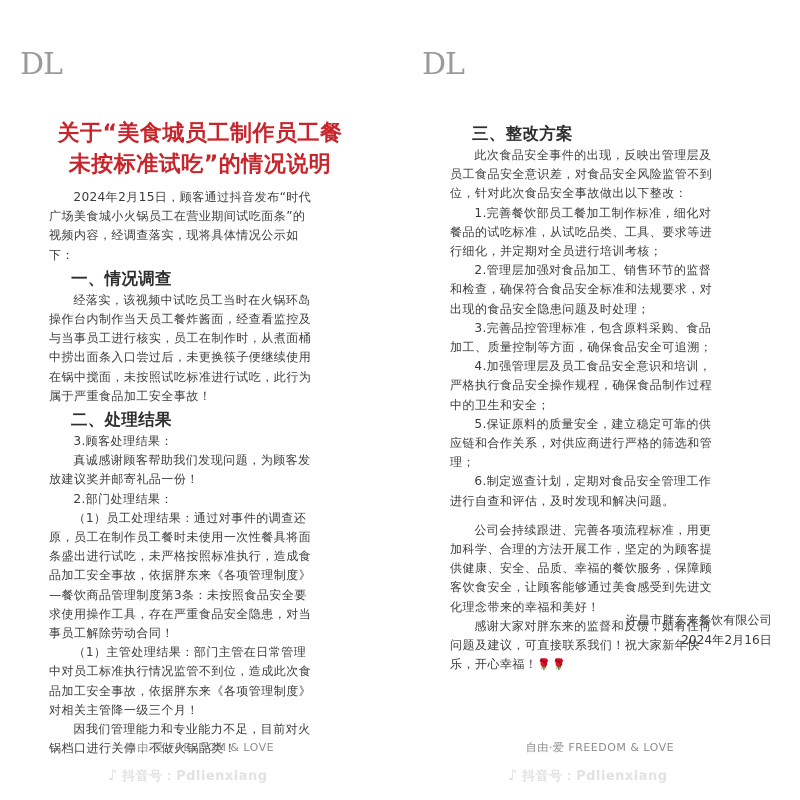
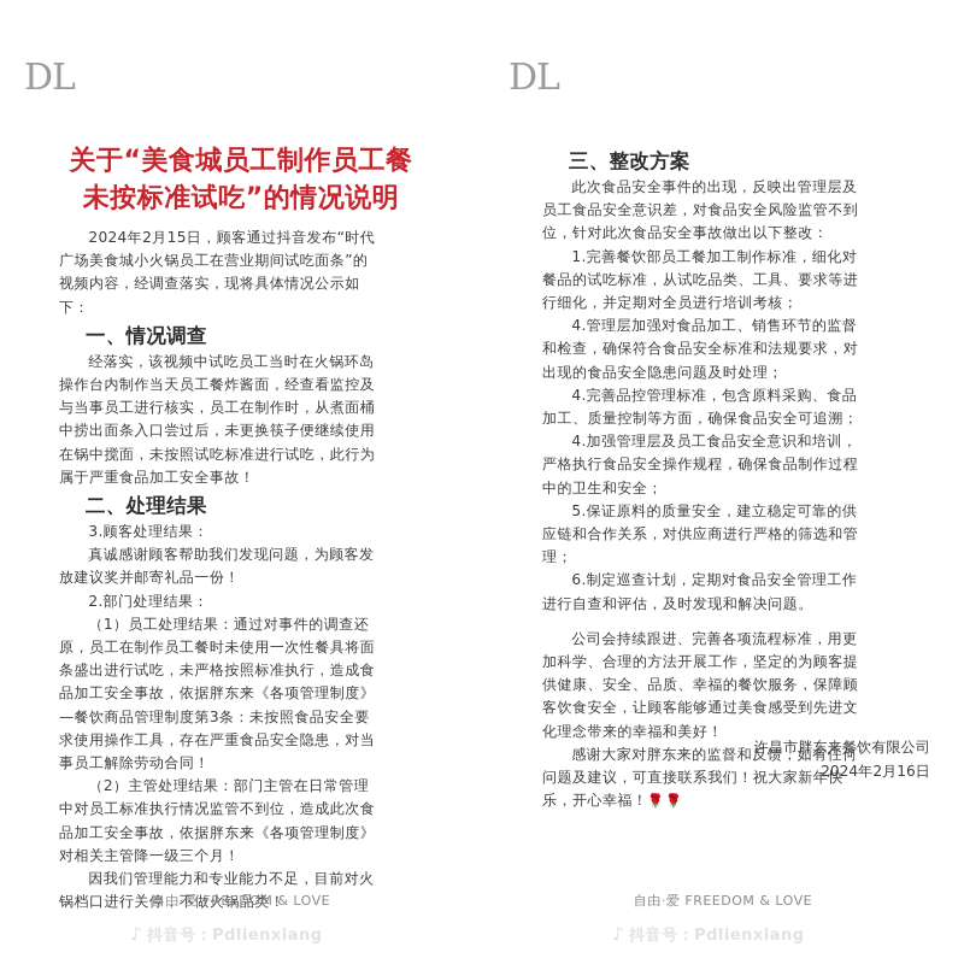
  DL
  关于“美食城员工制作员工餐
  未按标准试吃”的情况说明
  2024年2月15日，顾客通过抖音发布“时代广场美食城小火锅员工在营业期间试吃面条”的视频内容，经调查落实，现将具体情况公示如下：
  一、情况调查
  经落实，该视频中试吃员工当时在火锅环岛操作台内制作当天员工餐炸酱面，经查看监控及与当事员工进行核实，员工在制作时，从煮面桶中捞出面条入口尝过后，未更换筷子便继续使用在锅中搅面，未按照试吃标准进行试吃，此行为属于严重食品加工安全事故！
  二、处理结果
  3.顾客处理结果：
  真诚感谢顾客帮助我们发现问题，为顾客发放建议奖并邮寄礼品一份！
  2.部门处理结果：
  （1）员工处理结果：通过对事件的调查还原，员工在制作员工餐时未使用一次性餐具将面条盛出进行试吃，未严格按照标准执行，造成食品加工安全事故，依据胖东来《各项管理制度》—餐饮商品管理制度第3条：未按照食品安全要求使用操作工具，存在严重食品安全隐患，对当事员工解除劳动合同！
- （1）主管处理结果：部门主管在日常管理中对员工标准执行情况监管不到位，造成此次食品加工安全事故，依据胖东来《各项管理制度》对相关主管降一级三个月！
+ （2）主管处理结果：部门主管在日常管理中对员工标准执行情况监管不到位，造成此次食品加工安全事故，依据胖东来《各项管理制度》对相关主管降一级三个月！
  因我们管理能力和专业能力不足，目前对火锅档口进行关停，不做火锅品类！
  自由·爱 FREEDOM & LOVE
  ♪ 抖音号：Pdlienxiang
  DL
  三、整改方案
  此次食品安全事件的出现，反映出管理层及员工食品安全意识差，对食品安全风险监管不到位，针对此次食品安全事故做出以下整改：
  1.完善餐饮部员工餐加工制作标准，细化对餐品的试吃标准，从试吃品类、工具、要求等进行细化，并定期对全员进行培训考核；
- 2.管理层加强对食品加工、销售环节的监督和检查，确保符合食品安全标准和法规要求，对出现的食品安全隐患问题及时处理；
+ 4.管理层加强对食品加工、销售环节的监督和检查，确保符合食品安全标准和法规要求，对出现的食品安全隐患问题及时处理；
- 3.完善品控管理标准，包含原料采购、食品加工、质量控制等方面，确保食品安全可追溯；
+ 4.完善品控管理标准，包含原料采购、食品加工、质量控制等方面，确保食品安全可追溯；
  4.加强管理层及员工食品安全意识和培训，严格执行食品安全操作规程，确保食品制作过程中的卫生和安全；
  5.保证原料的质量安全，建立稳定可靠的供应链和合作关系，对供应商进行严格的筛选和管理；
  6.制定巡查计划，定期对食品安全管理工作进行自查和评估，及时发现和解决问题。
  公司会持续跟进、完善各项流程标准，用更加科学、合理的方法开展工作，坚定的为顾客提供健康、安全、品质、幸福的餐饮服务，保障顾客饮食安全，让顾客能够通过美食感受到先进文化理念带来的幸福和美好！
  感谢大家对胖东来的监督和反馈，如有任何问题及建议，可直接联系我们！祝大家新年快乐，开心幸福！🌹🌹
  许昌市胖东来餐饮有限公司
  2024年2月16日
  自由·爱 FREEDOM & LOVE
  ♪ 抖音号：Pdlienxiang
